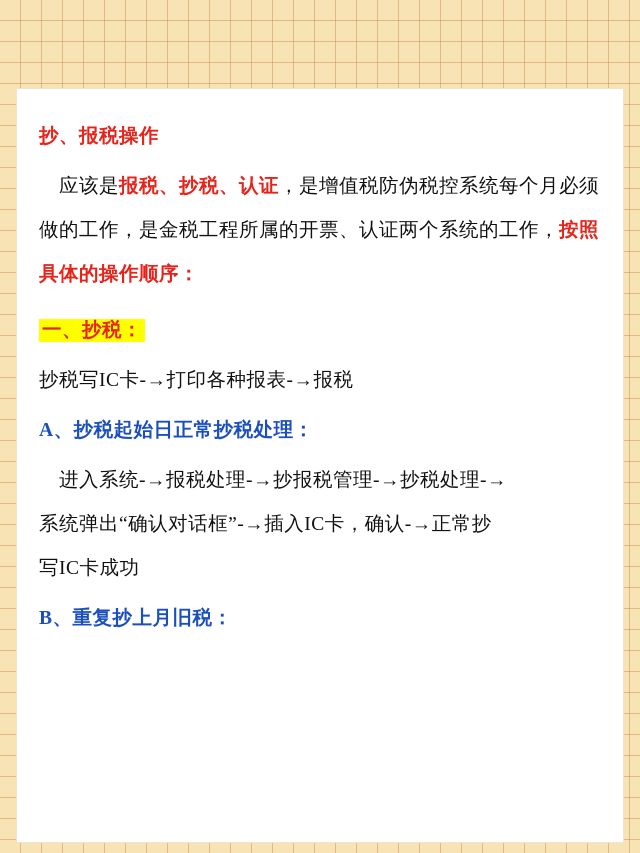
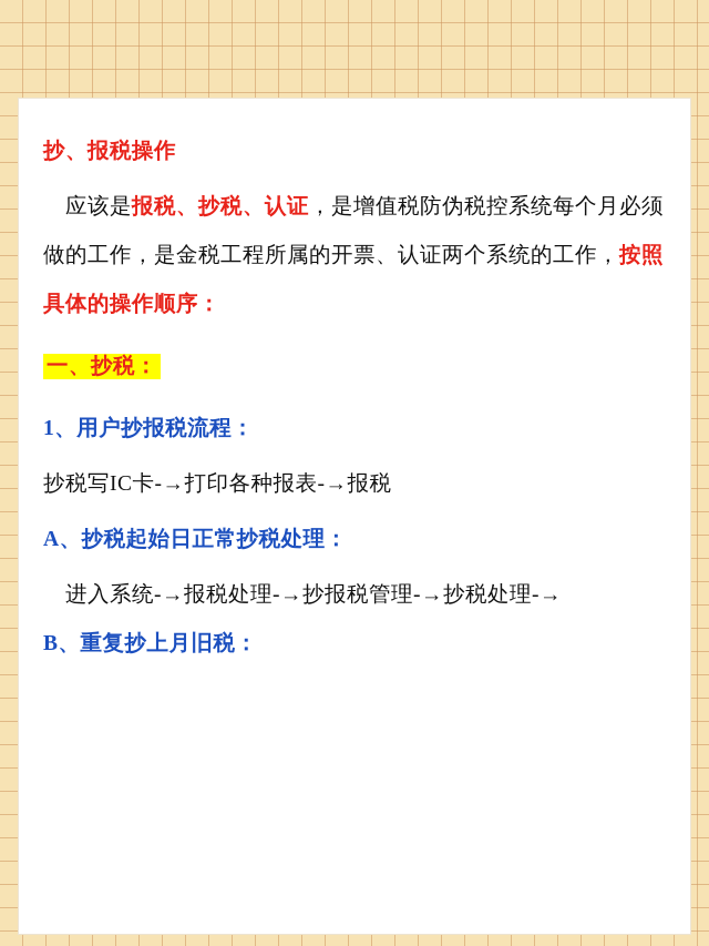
  抄、报税操作
  应该是报税、抄税、认证，是增值税防伪税控系统每个月必须做的工作，是金税工程所属的开票、认证两个系统的工作，按照具体的操作顺序：
  一、抄税：
+ 1、用户抄报税流程：
  抄税写IC卡-→打印各种报表-→报税
  A、抄税起始日正常抄税处理：
  进入系统-→报税处理-→抄报税管理-→抄税处理-→
- 系统弹出“确认对话框”-→插入IC卡，确认-→正常抄
- 写IC卡成功
  B、重复抄上月旧税：
